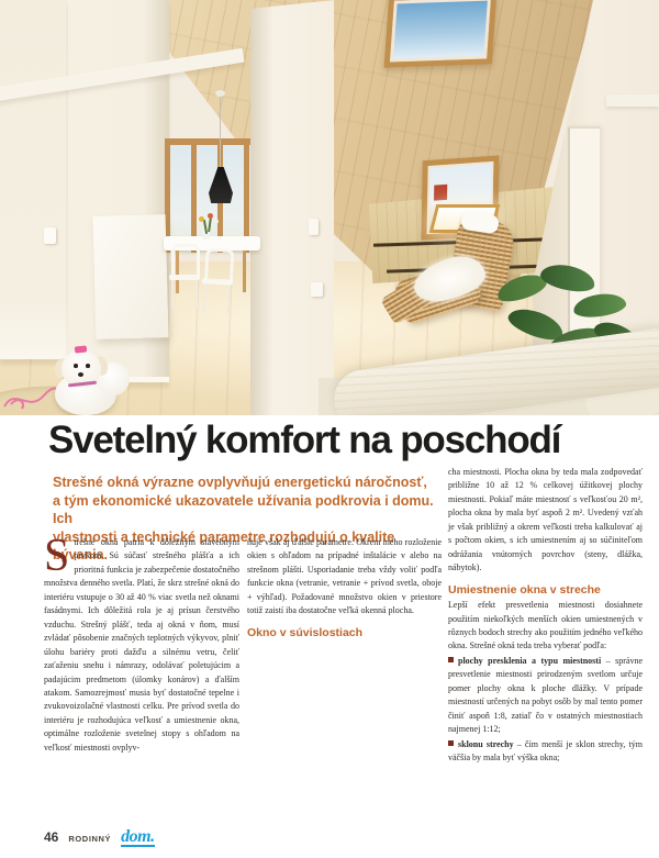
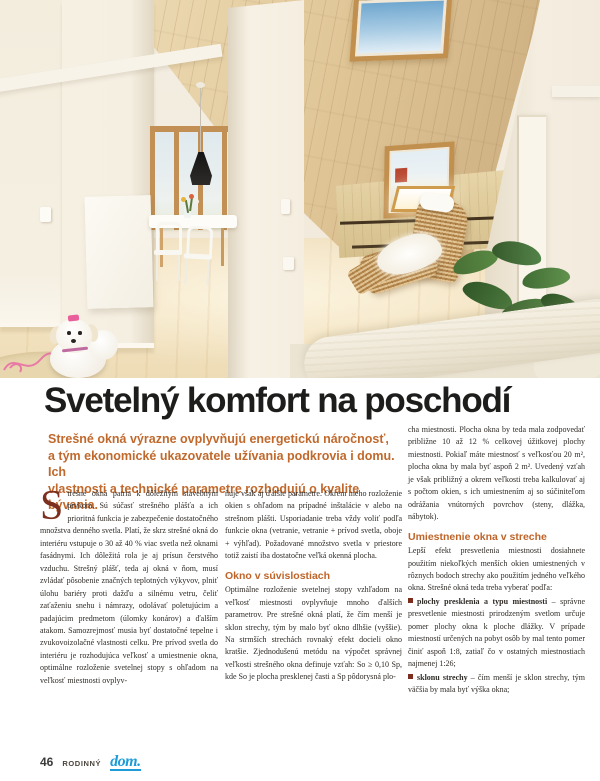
  Svetelný komfort na poschodí
  Strešné okná výrazne ovplyvňujú energetickú náročnosť,
  a tým ekonomické ukazovatele užívania podkrovia i domu. Ich
  vlastnosti a technické parametre rozhodujú o kvalite bývania.
  S
  trešné okná patria k dôležitým stavebným prvkom. Sú súčasť strešného plášťa a ich prioritná funkcia je zabezpečenie dostatočného množstva denného svetla. Platí, že skrz strešné okná do interiéru vstupuje o 30 až 40 % viac svetla než oknami fasádnymi. Ich dôležitá rola je aj prísun čerstvého vzduchu. Strešný plášť, teda aj okná v ňom, musí zvládať pôsobenie značných teplotných výkyvov, plniť úlohu bariéry proti dažďu a silnému vetru, čeliť zaťaženiu snehu i námrazy, odolávať poletujúcim a padajúcim predmetom (úlomky konárov) a ďalším atakom. Samozrejmosť musia byť dostatočné tepelne i zvukovoizolačné vlastnosti celku. Pre prívod svetla do interiéru je rozhodujúca veľkosť a umiestnenie okna, optimálne rozloženie svetelnej stopy s ohľadom na veľkosť miestnosti ovplyv-
- ňuje však aj ďalšie parametre. Okrem iného rozloženie okien s ohľadom na prípadné inštalácie v alebo na strešnom plášti. Usporiadanie treba vždy voliť podľa funkcie okna (vetranie, vetranie + prívod svetla, oboje + výhľad). Požadované množstvo okien v priestore totiž zaistí iba dostatočne veľká okenná plocha.
+ ňuje však aj ďalšie parametre. Okrem iného rozloženie okien s ohľadom na prípadné inštalácie v alebo na strešnom plášti. Usporiadanie treba vždy voliť podľa funkcie okna (vetranie, vetranie + prívod svetla, oboje + výhľad). Požadované množstvo svetla v priestore totiž zaistí iba dostatočne veľká okenná plocha.
  Okno v súvislostiach
+ Optimálne rozloženie svetelnej stopy vzhľadom na veľkosť miestnosti ovplyvňuje mnoho ďalších parametrov. Pre strešné okná platí, že čím menší je sklon strechy, tým by malo byť okno dlhšie (vyššie). Na strmších strechách rovnaký efekt docieli okno kratšie. Zjednodušenú metódu na výpočet správnej veľkosti strešného okna definuje vzťah: So ≥ 0,10 Sp, kde So je plocha presklenej časti a Sp pôdorysná plo-
  cha miestnosti. Plocha okna by teda mala zodpovedať približne 10 až 12 % celkovej úžitkovej plochy miestnosti. Pokiaľ máte miestnosť s veľkosťou 20 m², plocha okna by mala byť aspoň 2 m². Uvedený vzťah je však približný a okrem veľkosti treba kalkulovať aj s počtom okien, s ich umiestnením aj so súčiniteľom odrážania vnútorných povrchov (steny, dlážka, nábytok).
  Umiestnenie okna v streche
  Lepší efekt presvetlenia miestnosti dosiahnete použitím niekoľkých menších okien umiestnených v rôznych bodoch strechy ako použitím jedného veľkého okna. Strešné okná teda treba vyberať podľa:
- plochy presklenia a typu miestnosti – správne presvetlenie miestnosti prirodzeným svetlom určuje pomer plochy okna k ploche dlážky. V prípade miestností určených na pobyt osôb by mal tento pomer činiť aspoň 1:8, zatiaľ čo v ostatných miestnostiach najmenej 1:12;
+ plochy presklenia a typu miestnosti – správne presvetlenie miestnosti prirodzeným svetlom určuje pomer plochy okna k ploche dlážky. V prípade miestností určených na pobyt osôb by mal tento pomer činiť aspoň 1:8, zatiaľ čo v ostatných miestnostiach najmenej 1:26;
  sklonu strechy – čím menší je sklon strechy, tým väčšia by mala byť výška okna;
  46
  RODINNÝ
  dom.
